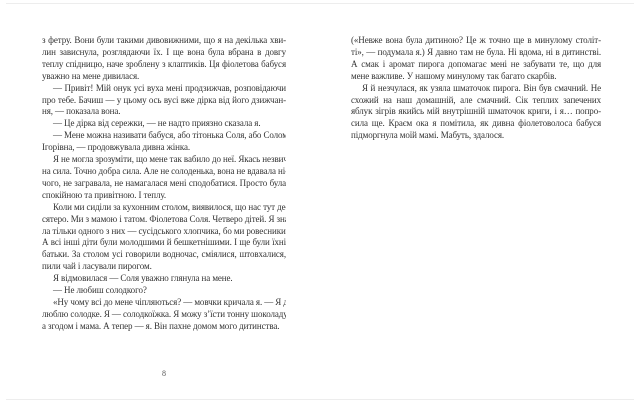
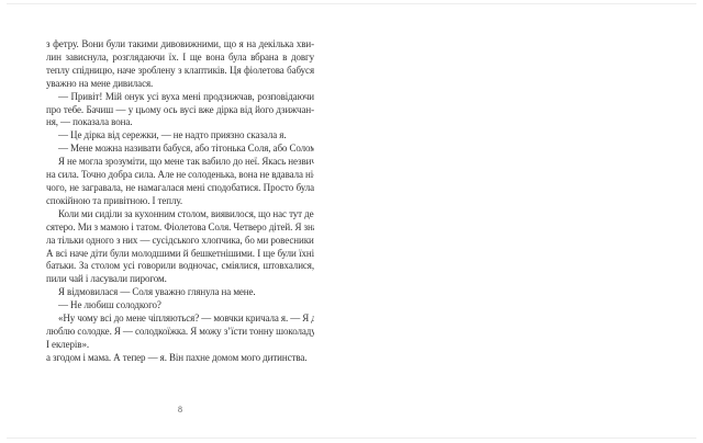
  з фетру. Вони були такими дивовижними, що я на декілька хви-
  лин зависнула, розглядаючи їх. І ще вона була вбрана в довгу
  теплу спідницю, наче зроблену з клаптиків. Ця фіолетова бабуся
  уважно на мене дивилася.
  — Привіт! Мій онук усі вуха мені продзижчав, розповідаючи
  про тебе. Бачиш — у цьому ось вусі вже дірка від його дзижчан-
  ня, — показала вона.
  — Це дірка від сережки, — не надто приязно сказала я.
  — Мене можна називати бабуся, або тітонька Соля, або Солом
- Ігорівна, — продовжувала дивна жінка.
  Я не могла зрозуміти, що мене так вабило до неї. Якась незвич
  на сила. Точно добра сила. Але не солоденька, вона не вдавала ні
  чого, не загравала, не намагалася мені сподобатися. Просто була
  спокійною та привітною. І теплу.
  Коли ми сиділи за кухонним столом, виявилося, що нас тут де
  сятеро. Ми з мамою і татом. Фіолетова Соля. Четверо дітей. Я зн
  ла тільки одного з них — сусідського хлопчика, бо ми ровесники
- А всі інші діти були молодшими й бешкетнішими. І ще були їхні
+ А всі наче діти були молодшими й бешкетнішими. І ще були їхні
  батьки. За столом усі говорили водночас, сміялися, штовхалися,
  пили чай і ласували пирогом.
  Я відмовилася — Соля уважно глянула на мене.
  — Не любиш солодкого?
  «Ну чому всі до мене чіпляються? — мовчки кричала я. — Я д
  люблю солодке. Я — солодкоїжка. Я можу з’їсти тонну шоколаду
+ І еклерів».
  а згодом і мама. А тепер — я. Він пахне домом мого дитинства.
- («Невже вона була дитиною? Це ж точно ще в минулому століт-
- ті», — подумала я.) Я давно там не була. Ні вдома, ні в дитинстві.
- А смак і аромат пирога допомагає мені не забувати те, що для
- мене важливе. У нашому минулому так багато скарбів.
- Я й незчулася, як узяла шматочок пирога. Він був смачний. Не
- схожий на наш домашній, але смачний. Сік теплих запечених
- яблук зігрів якийсь мій внутрішній шматочок криги, і я… попро-
- сила ще. Краєм ока я помітила, як дивна фіолетоволоса бабуся
- підморгнула моїй мамі. Мабуть, здалося.
  8
